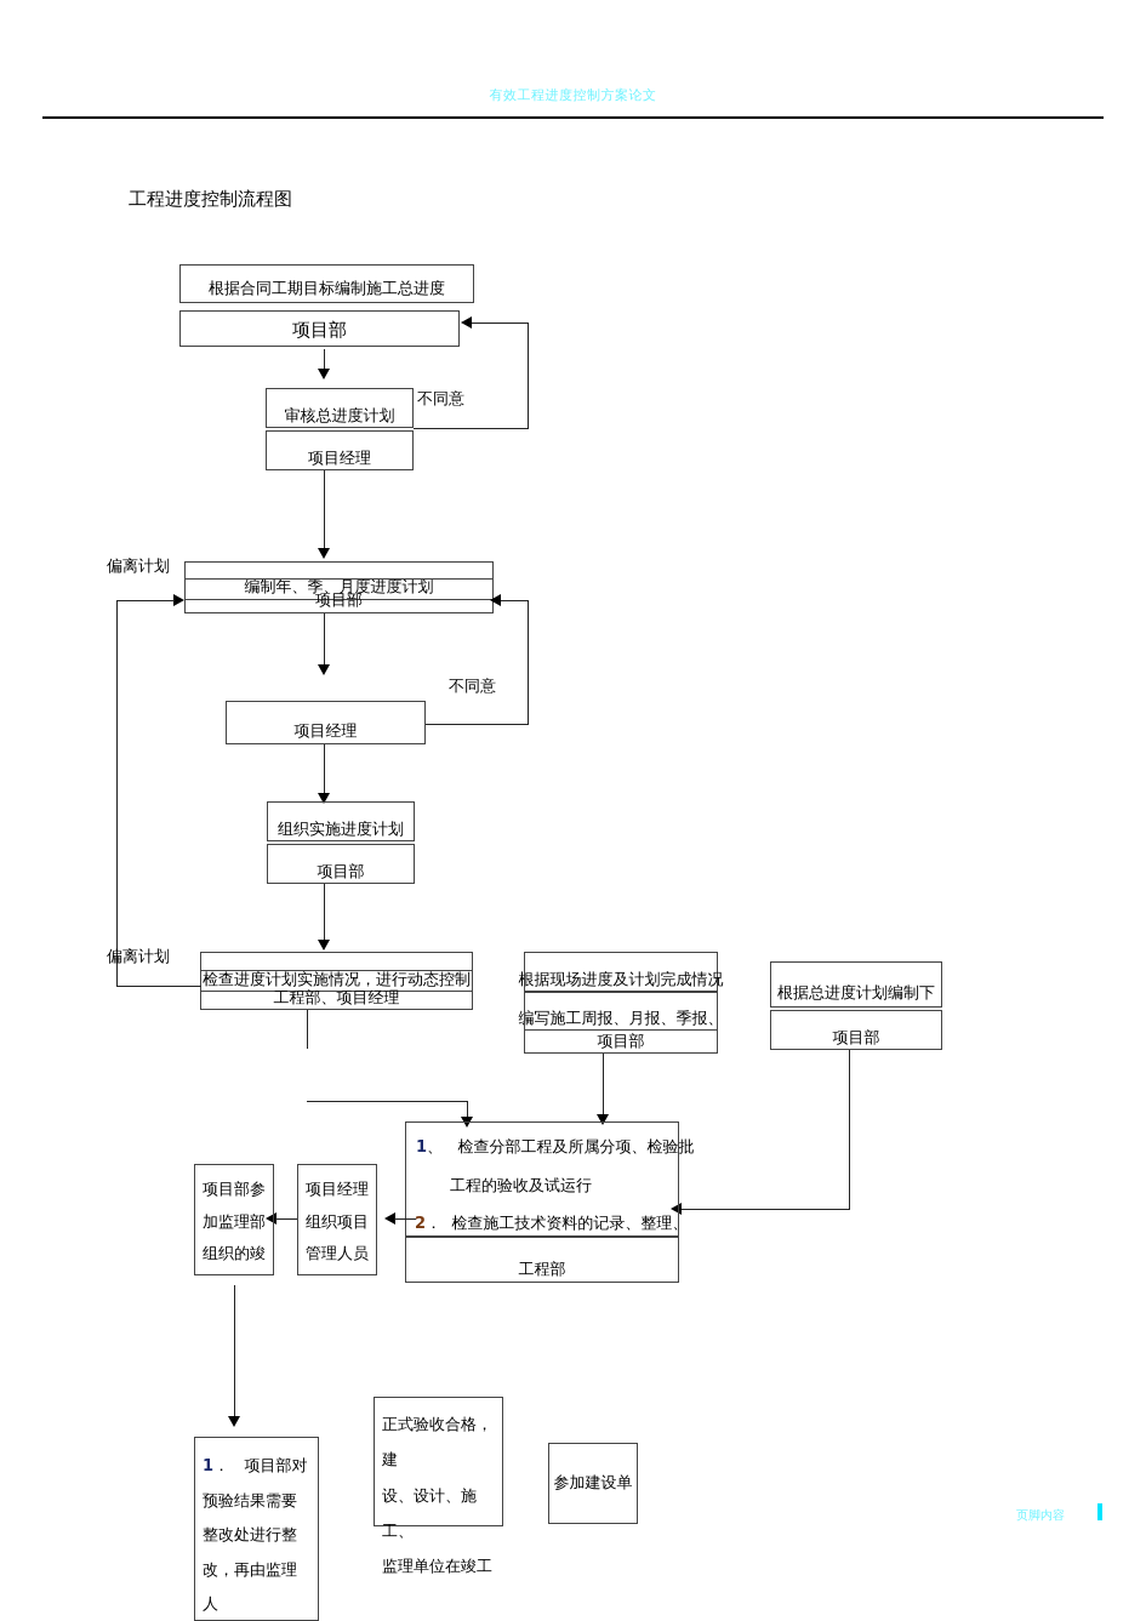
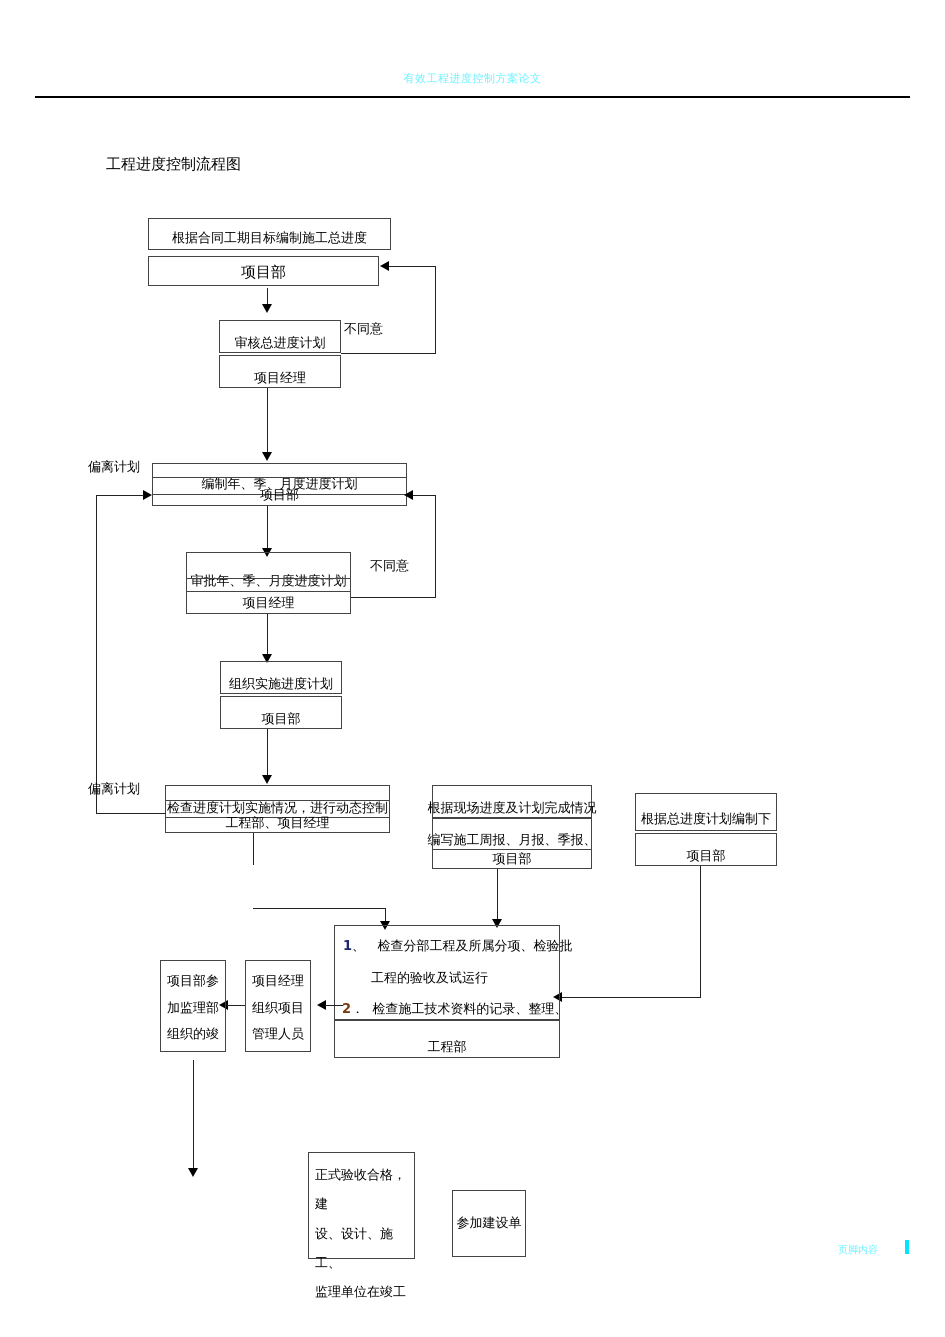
  有效工程进度控制方案论文
  工程进度控制流程图
  根据合同工期目标编制施工总进度
  项目部
  审核总进度计划
  项目经理
  不同意
  编制年、季、月度进度计划
  项目部
  偏离计划
+ 审批年、季、月度进度计划
  项目经理
  不同意
  组织实施进度计划
  项目部
  检查进度计划实施情况，进行动态控制
  工程部、项目经理
  偏离计划
  根据现场进度及计划完成情况
  编写施工周报、月报、季报、
  项目部
  根据总进度计划编制下
  项目部
  1、 检查分部工程及所属分项、检验批
  工程的验收及试运行
  2． 检查施工技术资料的记录、整理、
  工程部
  项目经理
  组织项目
  管理人员
  项目部参
  加监理部
  组织的竣
- 1． 项目部对
- 预验结果需要
- 整改处进行整
- 改，再由监理人
  正式验收合格，建
  设、设计、施工、
  监理单位在竣工
  参加建设单
  页脚内容
